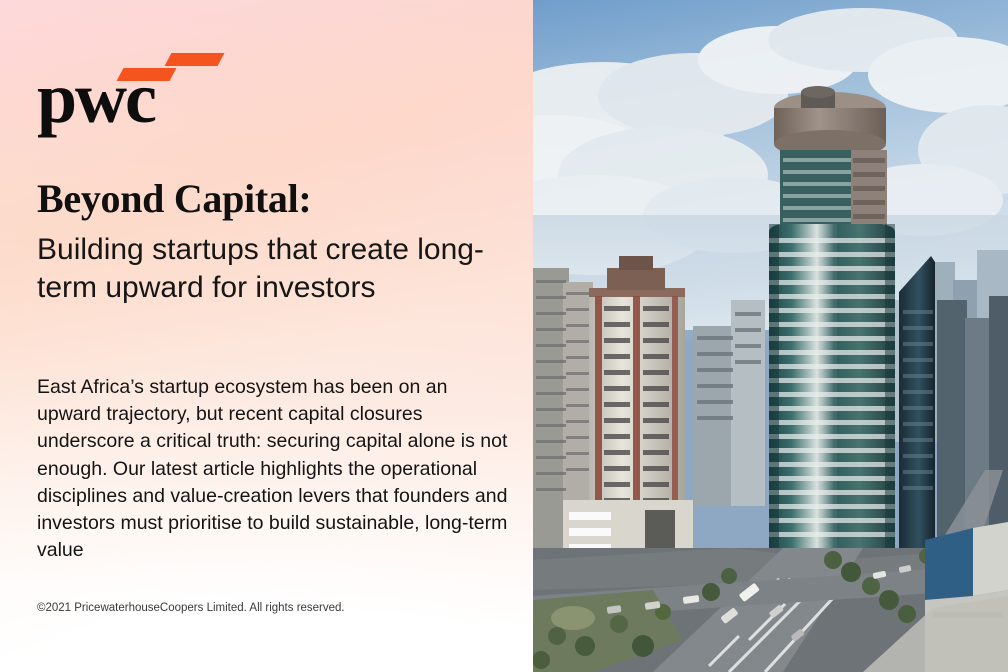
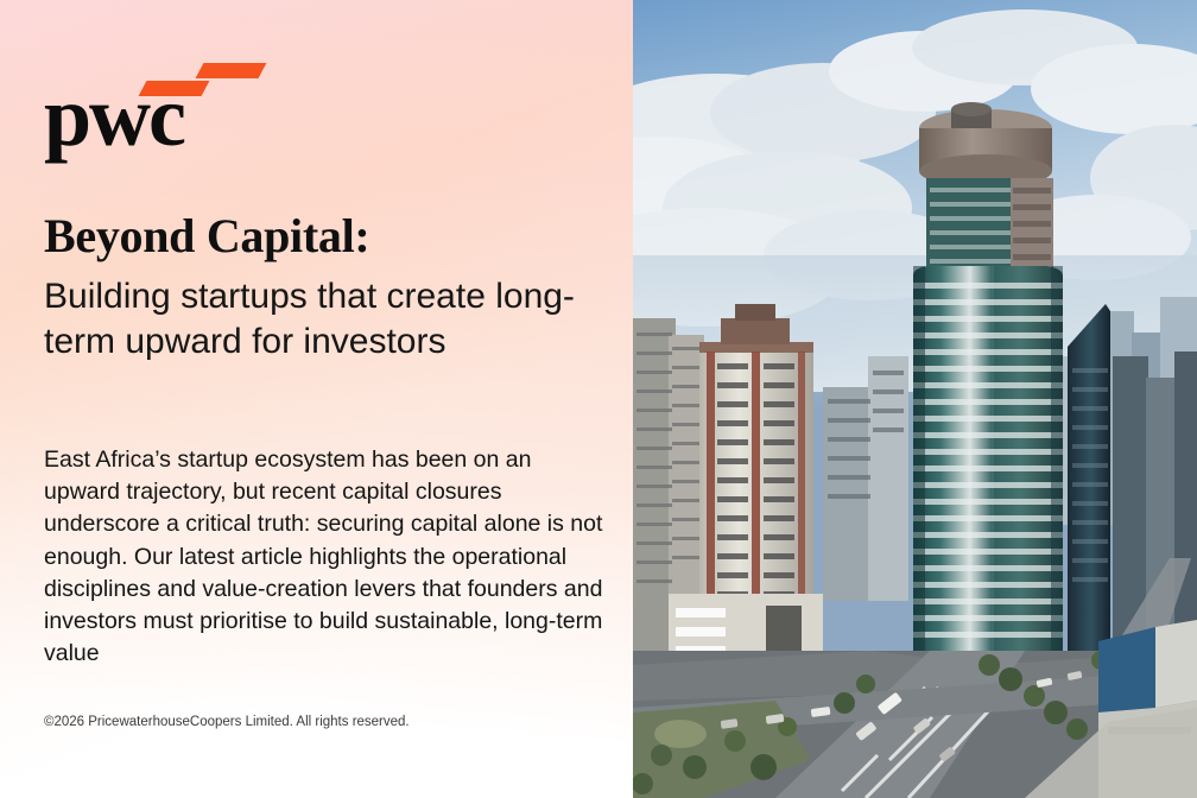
  pwc
  Beyond Capital:
  Building startups that create long-term upward for investors
  East Africa’s startup ecosystem has been on an upward trajectory, but recent capital closures underscore a critical truth: securing capital alone is not enough. Our latest article highlights the operational disciplines and value-creation levers that founders and investors must prioritise to build sustainable, long-term value
- ©2021 PricewaterhouseCoopers Limited. All rights reserved.
+ ©2026 PricewaterhouseCoopers Limited. All rights reserved.
